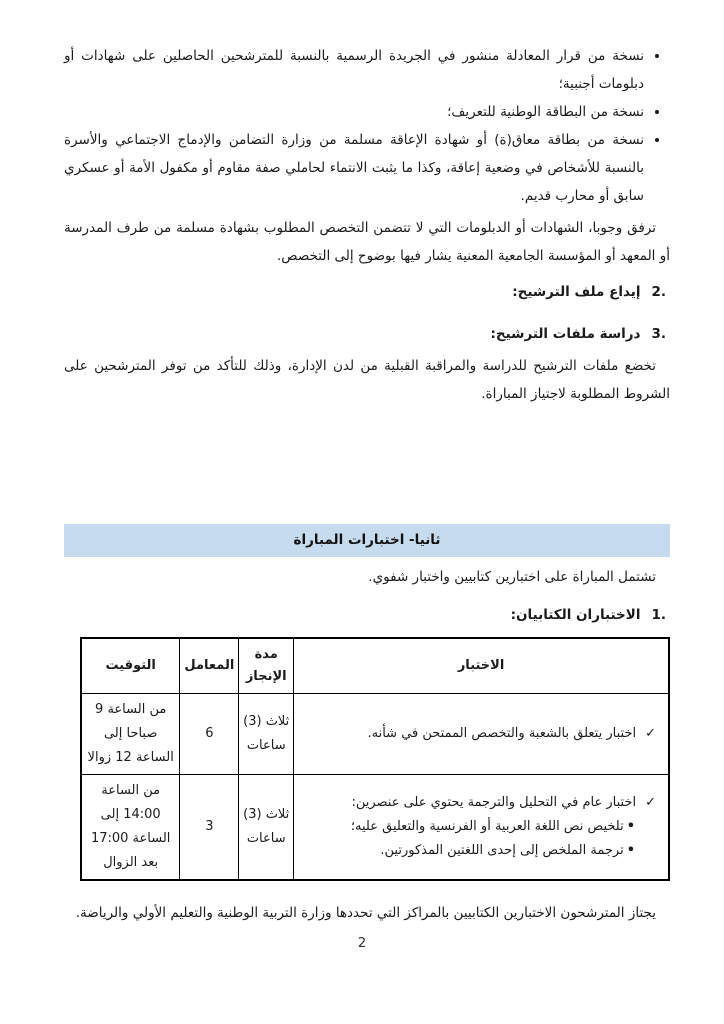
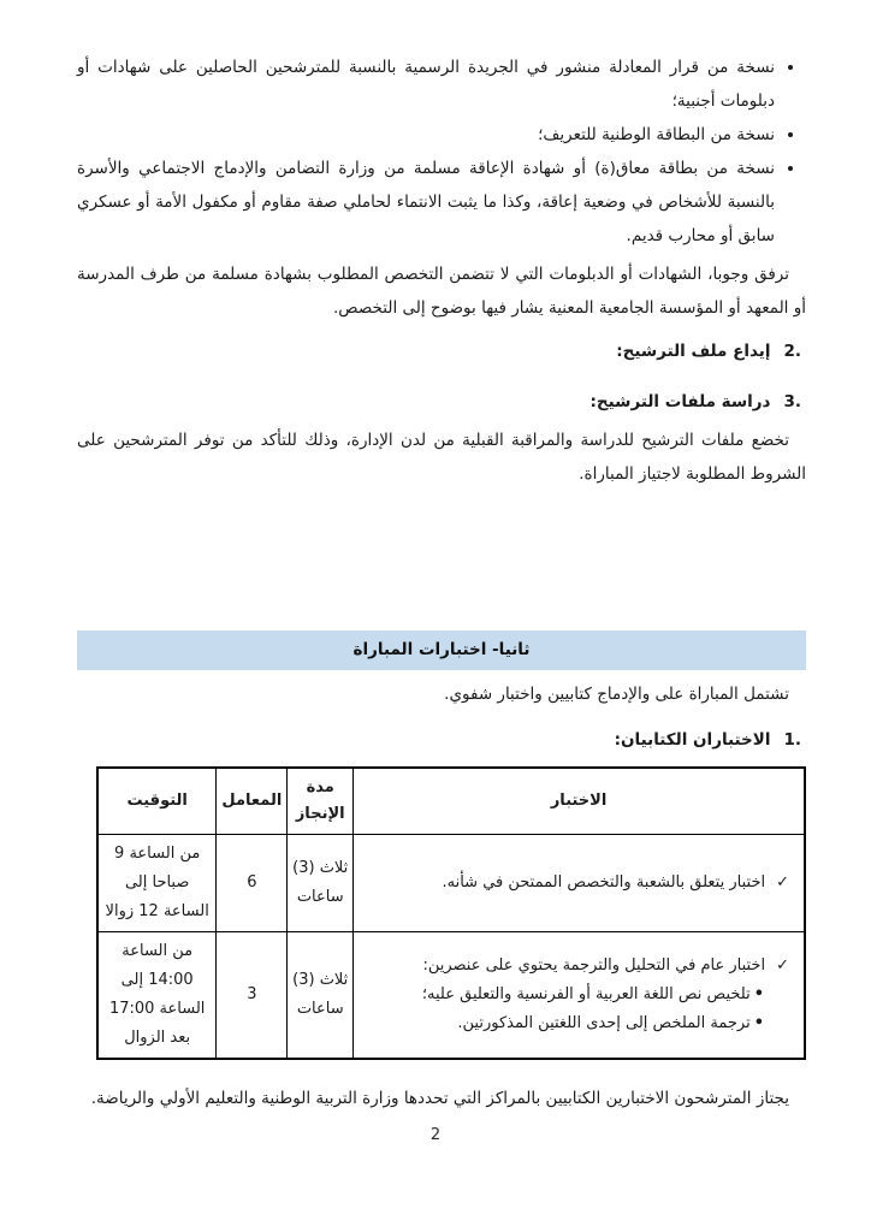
  نسخة من قرار المعادلة منشور في الجريدة الرسمية بالنسبة للمترشحين الحاصلين على شهادات أو دبلومات أجنبية؛
  نسخة من البطاقة الوطنية للتعريف؛
  نسخة من بطاقة معاق(ة) أو شهادة الإعاقة مسلمة من وزارة التضامن والإدماج الاجتماعي والأسرة بالنسبة للأشخاص في وضعية إعاقة، وكذا ما يثبت الانتماء لحاملي صفة مقاوم أو مكفول الأمة أو عسكري سابق أو محارب قديم.
  ترفق وجوبا، الشهادات أو الدبلومات التي لا تتضمن التخصص المطلوب بشهادة مسلمة من طرف المدرسة أو المعهد أو المؤسسة الجامعية المعنية يشار فيها بوضوح إلى التخصص.
  2.
  إيداع ملف الترشيح:
  3.
  دراسة ملفات الترشيح:
  تخضع ملفات الترشيح للدراسة والمراقبة القبلية من لدن الإدارة، وذلك للتأكد من توفر المترشحين على الشروط المطلوبة لاجتياز المباراة.
  ثانيا- اختبارات المباراة
- تشتمل المباراة على اختبارين كتابيين واختبار شفوي.
+ تشتمل المباراة على والإدماج كتابيين واختبار شفوي.
  1.
  الاختباران الكتابيان:
  الاختبار	مدة الإنجاز	المعامل	التوقيت
  ✓ اختبار يتعلق بالشعبة والتخصص الممتحن في شأنه.	ثلاث (3) ساعات	6	من الساعة 9 صباحا إلى الساعة 12 زوالا
  ✓ اختبار عام في التحليل والترجمة يحتوي على عنصرين: • تلخيص نص اللغة العربية أو الفرنسية والتعليق عليه؛ • ترجمة الملخص إلى إحدى اللغتين المذكورتين.	ثلاث (3) ساعات	3	من الساعة 14:00 إلى الساعة 17:00 بعد الزوال
  يجتاز المترشحون الاختبارين الكتابيين بالمراكز التي تحددها وزارة التربية الوطنية والتعليم الأولي والرياضة.
  2
